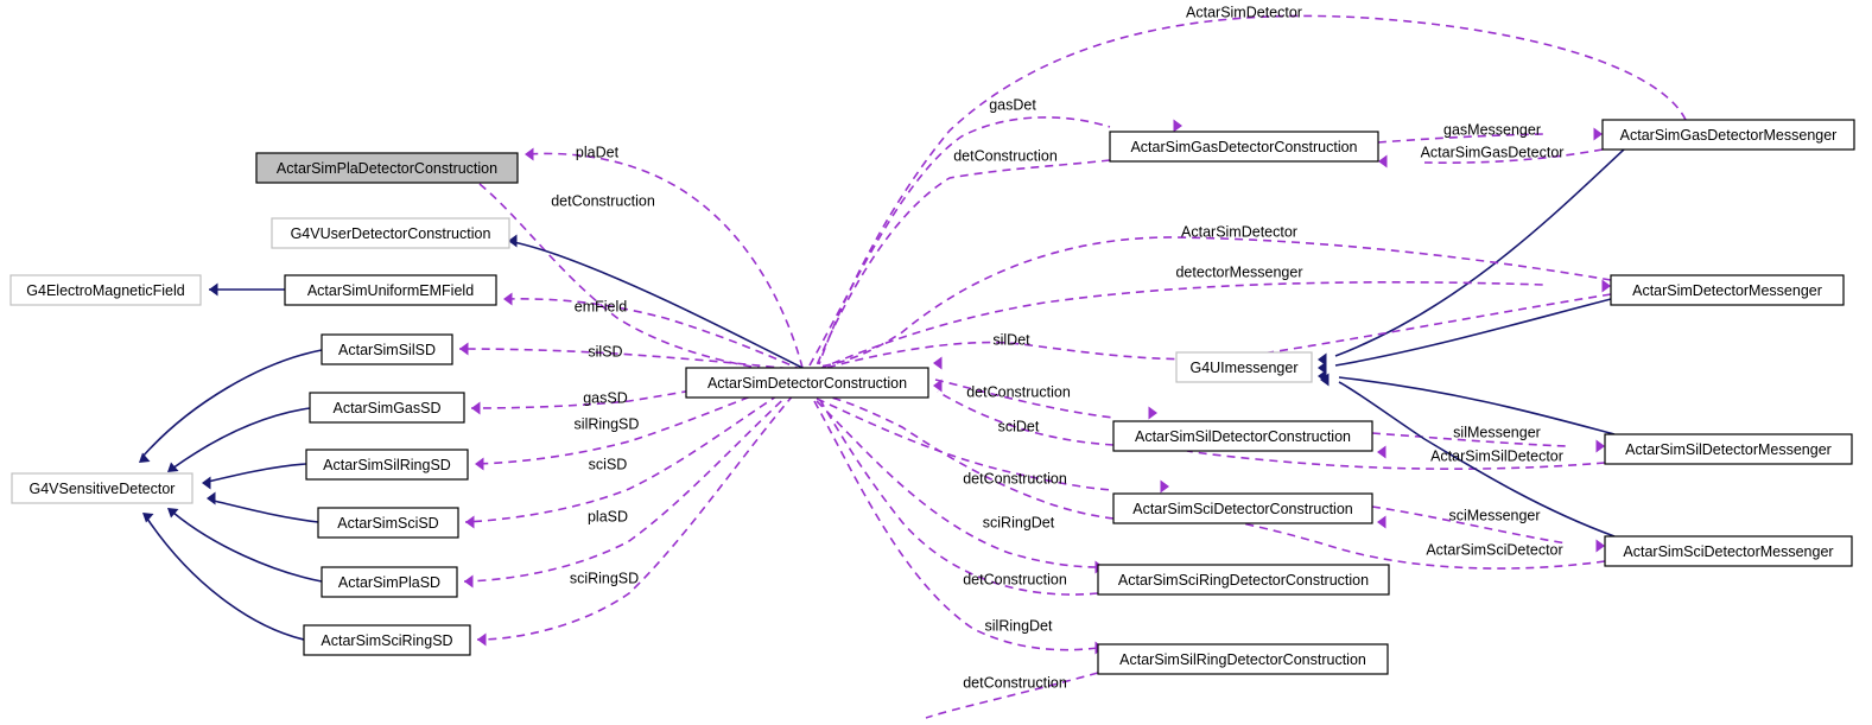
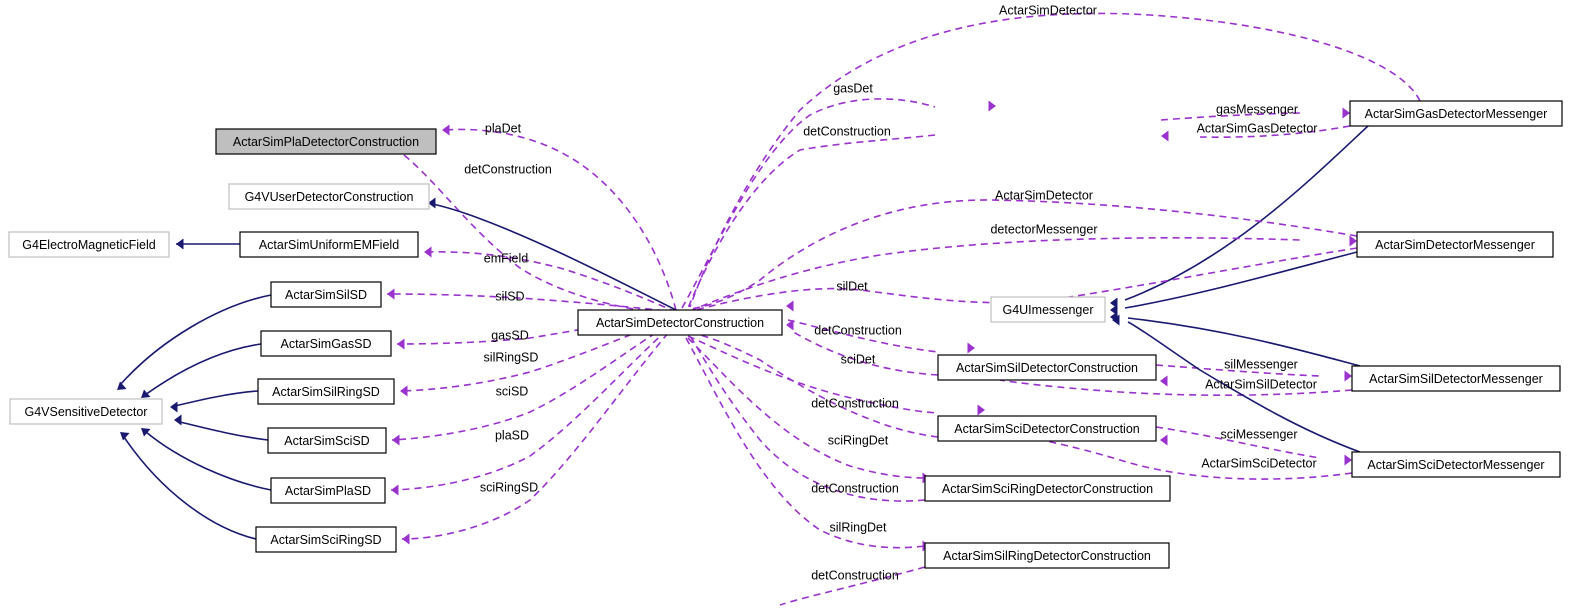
  ActarSimPlaDetectorConstruction
  G4VUserDetectorConstruction
  G4ElectroMagneticField
  ActarSimUniformEMField
  ActarSimSilSD
  ActarSimGasSD
  ActarSimSilRingSD
  ActarSimSciSD
  ActarSimPlaSD
  ActarSimSciRingSD
  G4VSensitiveDetector
  ActarSimDetectorConstruction
- ActarSimGasDetectorConstruction
  ActarSimSilDetectorConstruction
  ActarSimSciDetectorConstruction
  ActarSimSciRingDetectorConstruction
  ActarSimSilRingDetectorConstruction
  G4UImessenger
  ActarSimGasDetectorMessenger
  ActarSimDetectorMessenger
  ActarSimSilDetectorMessenger
  ActarSimSciDetectorMessenger
  ActarSimDetector
  gasDet
  detConstruction
  gasMessenger
  ActarSimGasDetector
  plaDet
  detConstruction
  ActarSimDetector
  detectorMessenger
  emField
  silSD
  silDet
  gasSD
  silRingSD
  detConstruction
  sciSD
  sciDet
  silMessenger
  ActarSimSilDetector
  plaSD
  detConstruction
  sciRingDet
  sciMessenger
  ActarSimSciDetector
  sciRingSD
  detConstruction
  silRingDet
  detConstruction
